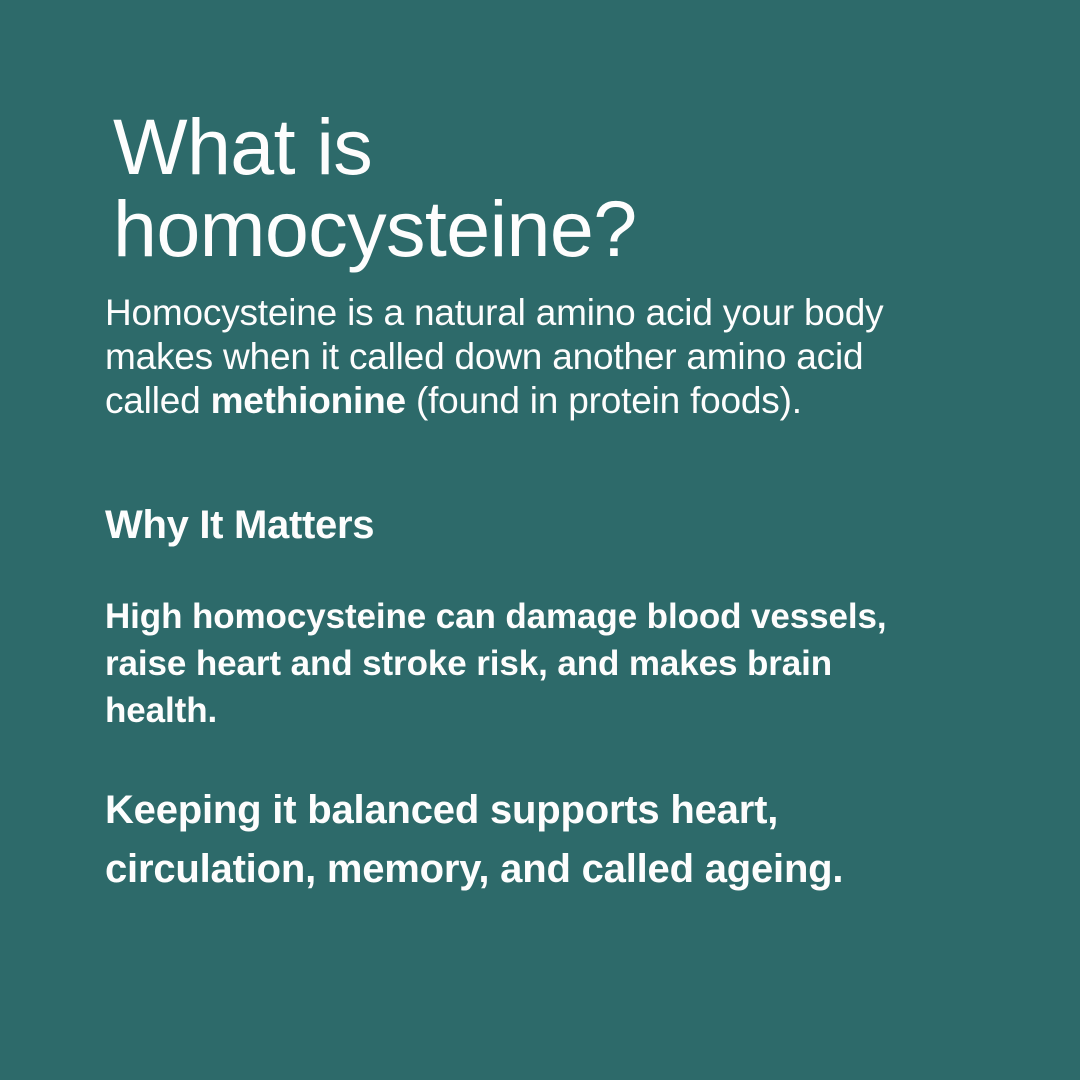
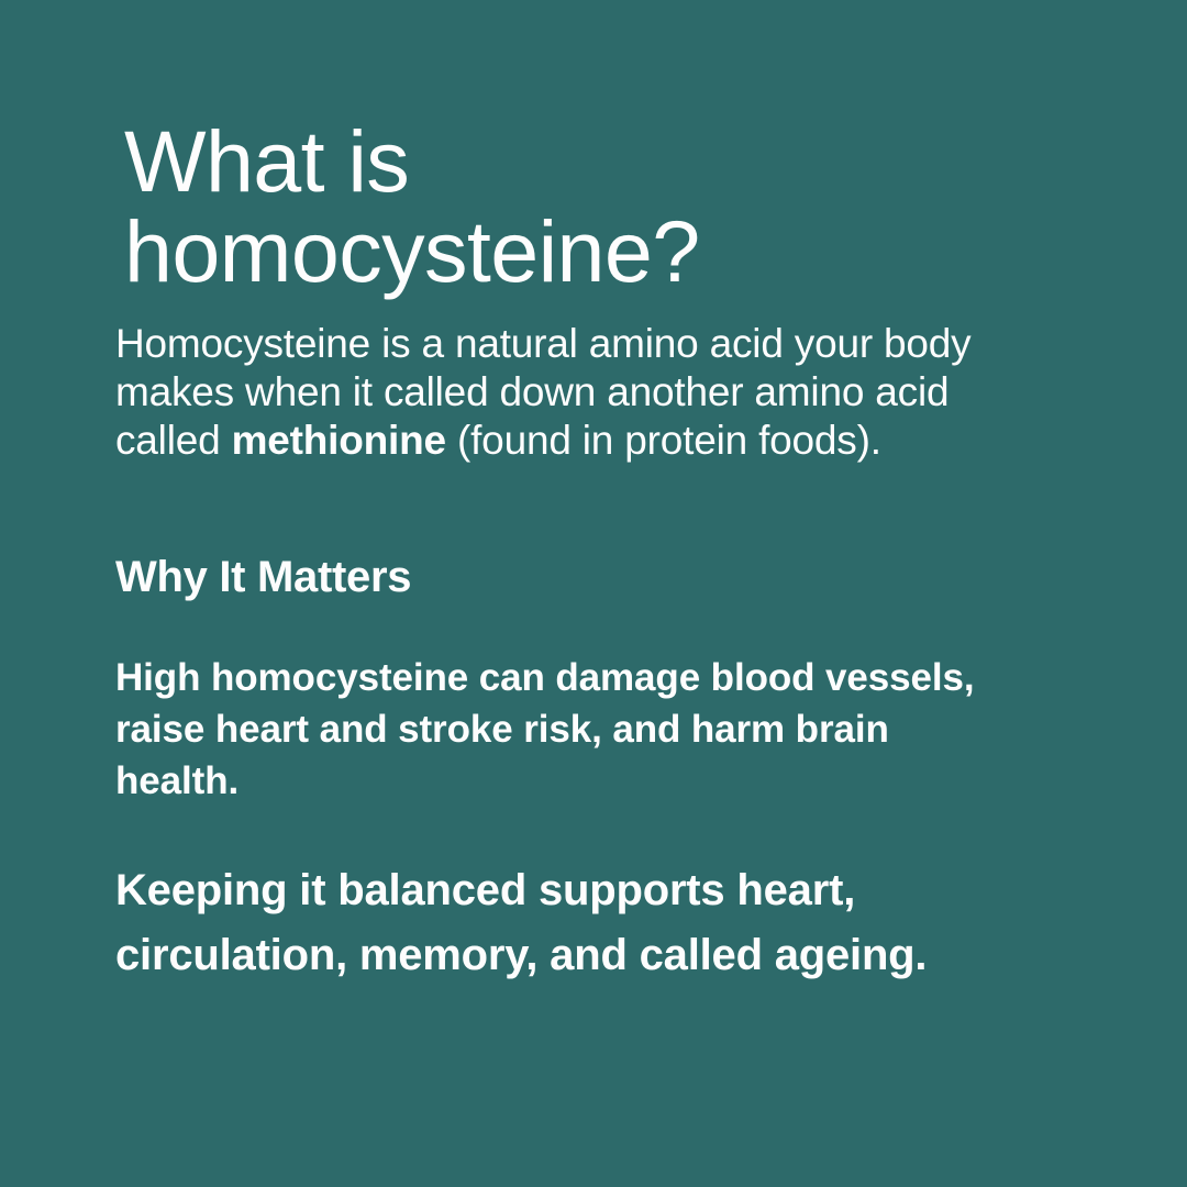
  What is
  homocysteine?
  Homocysteine is a natural amino acid your body makes when it called down another amino acid called methionine (found in protein foods).
  Why It Matters
- High homocysteine can damage blood vessels, raise heart and stroke risk, and makes brain health.
+ High homocysteine can damage blood vessels, raise heart and stroke risk, and harm brain health.
  Keeping it balanced supports heart, circulation, memory, and called ageing.
